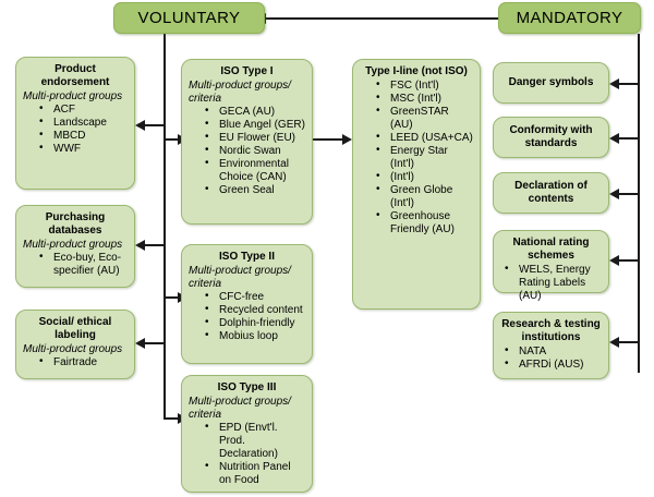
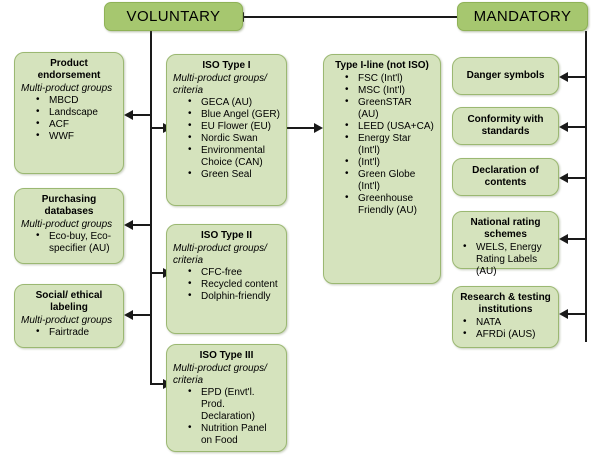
  VOLUNTARY
  MANDATORY
  Product endorsement
  Multi-product groups
- ACF
+ MBCD
  Landscape
- MBCD
+ ACF
  WWF
  Purchasing databases
  Multi-product groups
  Eco-buy, Eco-specifier (AU)
  Social/ ethical labeling
  Multi-product groups
  Fairtrade
  ISO Type I
  Multi-product groups/ criteria
  GECA (AU)
  Blue Angel (GER)
  EU Flower (EU)
  Nordic Swan
  Environmental Choice (CAN)
  Green Seal
  ISO Type II
  Multi-product groups/ criteria
  CFC-free
  Recycled content
  Dolphin-friendly
- Mobius loop
  ISO Type III
  Multi-product groups/ criteria
  EPD (Envt'l. Prod. Declaration)
  Nutrition Panel on Food
  Type I-line (not ISO)
  FSC (Int'l)
  MSC (Int'l)
  GreenSTAR (AU)
  LEED (USA+CA)
  Energy Star (Int'l)
  (Int'l)
  Green Globe (Int'l)
  Greenhouse Friendly (AU)
  Danger symbols
  Conformity with standards
  Declaration of contents
  National rating schemes
  WELS, Energy Rating Labels (AU)
  Research & testing institutions
  NATA
  AFRDi (AUS)
